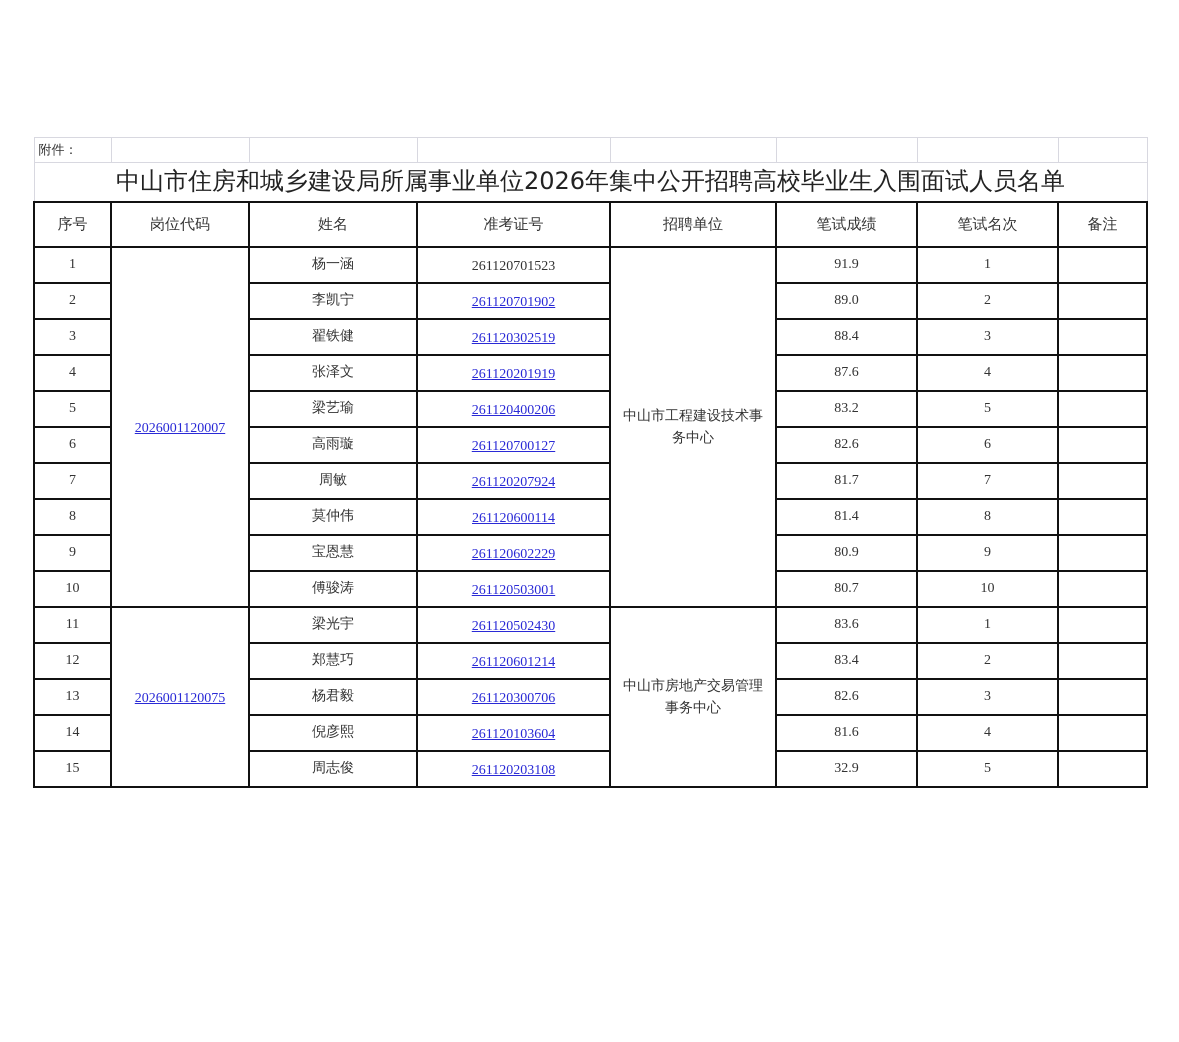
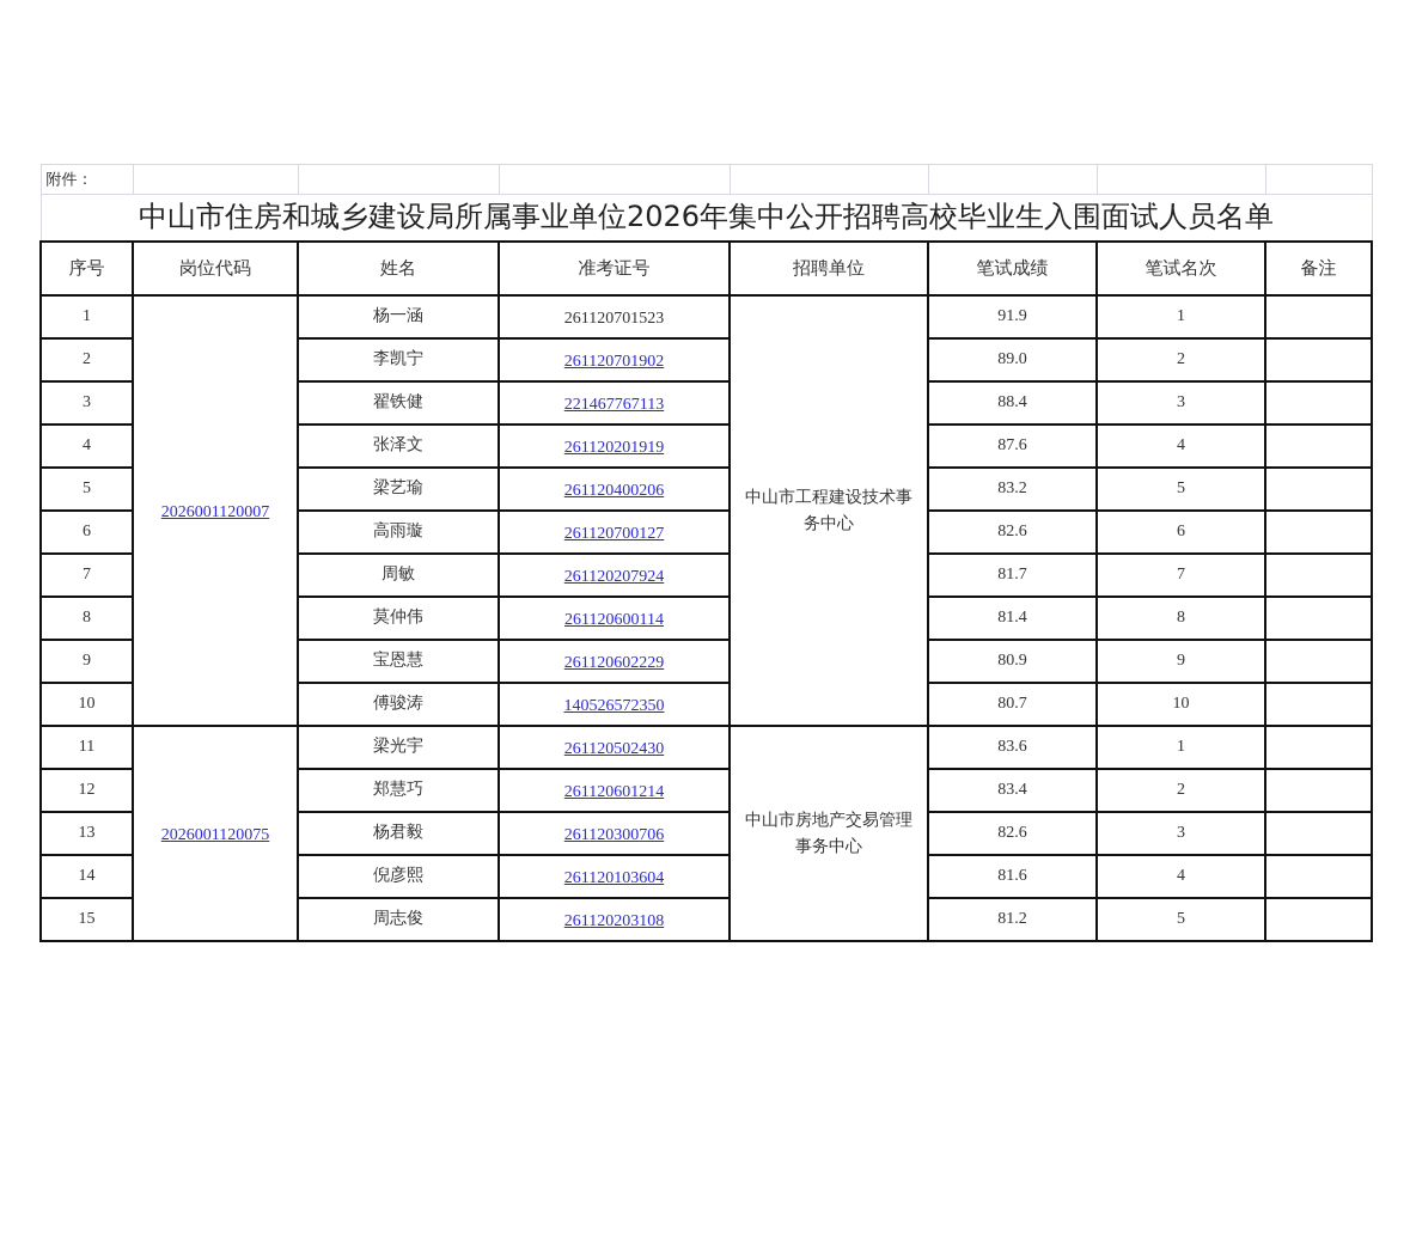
  附件：
  中山市住房和城乡建设局所属事业单位2026年集中公开招聘高校毕业生入围面试人员名单
  序号	岗位代码	姓名	准考证号	招聘单位	笔试成绩	笔试名次	备注
  1	2026001120007	杨一涵	261120701523	中山市工程建设技术事务中心	91.9	1
  2	李凯宁	261120701902	89.0	2
- 3	翟铁健	261120302519	88.4	3
+ 3	翟铁健	221467767113	88.4	3
  4	张泽文	261120201919	87.6	4
  5	梁艺瑜	261120400206	83.2	5
  6	高雨璇	261120700127	82.6	6
  7	周敏	261120207924	81.7	7
  8	莫仲伟	261120600114	81.4	8
  9	宝恩慧	261120602229	80.9	9
- 10	傅骏涛	261120503001	80.7	10
+ 10	傅骏涛	140526572350	80.7	10
  11	2026001120075	梁光宇	261120502430	中山市房地产交易管理事务中心	83.6	1
  12	郑慧巧	261120601214	83.4	2
  13	杨君毅	261120300706	82.6	3
  14	倪彦熙	261120103604	81.6	4
- 15	周志俊	261120203108	32.9	5
+ 15	周志俊	261120203108	81.2	5
